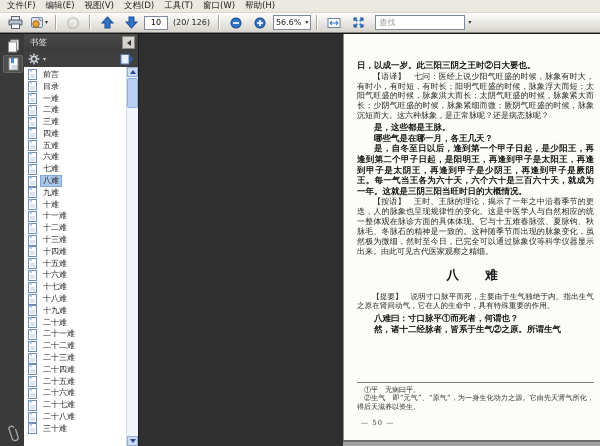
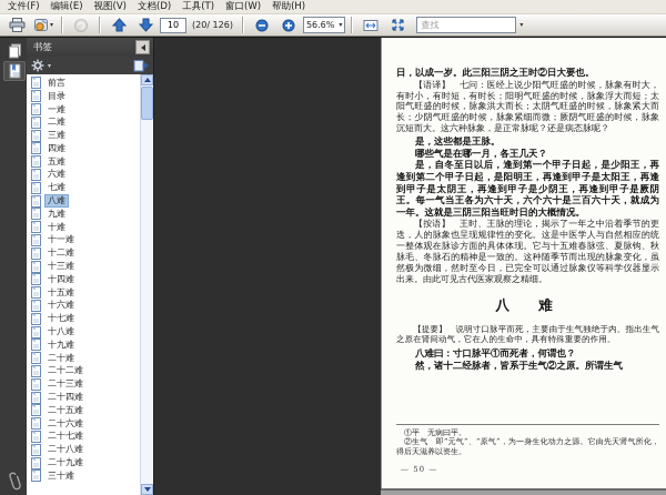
  文件(F)
  编辑(E)
  视图(V)
  文档(D)
  工具(T)
  窗口(W)
  帮助(H)
  10
  (20/ 126)
  56.6%
  查找
  书签
  前言
  目录
  一难
  二难
  三难
  四难
  五难
  六难
  七难
  八难
  九难
  十难
  十一难
  十二难
  十三难
  十四难
  十五难
  十六难
  十七难
  十八难
  十九难
  二十难
- 二十一难
  二十二难
  二十三难
  二十四难
  二十五难
  二十六难
  二十七难
  二十八难
+ 二十九难
  三十难
  日，以成一岁。此三阳三阴之王时②日大要也。
  【语译】 七问：医经上说少阳气旺盛的时候，脉象有时大，有时小，有时短，有时长；阳明气旺盛的时候，脉象浮大而短；太阳气旺盛的时候，脉象洪大而长；太阴气旺盛的时候，脉象紧大而长；少阴气旺盛的时候，脉象紧细而微；厥阴气旺盛的时候，脉象沉短而大。这六种脉象，是正常脉呢？还是病态脉呢？
  是，这些都是王脉。
  哪些气是在哪一月，各王几天？
  是，自冬至日以后，逢到第一个甲子日起，是少阳王，再逢到第二个甲子日起，是阳明王，再逢到甲子是太阳王，再逢到甲子是太阴王，再逢到甲子是少阴王，再逢到甲子是厥阴王。每一气当王各为六十天，六个六十是三百六十天，就成为一年。这就是三阴三阳当旺时日的大概情况。
  【按语】 王时、王脉的理论，揭示了一年之中沿着季节的更迭，人的脉象也呈现规律性的变化。这是中医学人与自然相应的统一整体观在脉诊方面的具体体现。它与十五难春脉弦、夏脉钩、秋脉毛、冬脉石的精神是一致的。这种随季节而出现的脉象变化，虽然极为微细，然时至今日，已完全可以通过脉象仪等科学仪器显示出来。由此可见古代医家观察之精细。
  八 难
  【提要】 说明寸口脉平而死，主要由于生气独绝于内。指出生气之原在肾间动气，它在人的生命中，具有特殊重要的作用。
  八难曰：寸口脉平①而死者，何谓也？
  然，诸十二经脉者，皆系于生气②之原。所谓生气
  ①平 无病曰平。
  ②生气 即“元气”、“原气”，为一身生化动力之源。它由先天肾气所化，得后天滋养以资生。
  — 50 —
